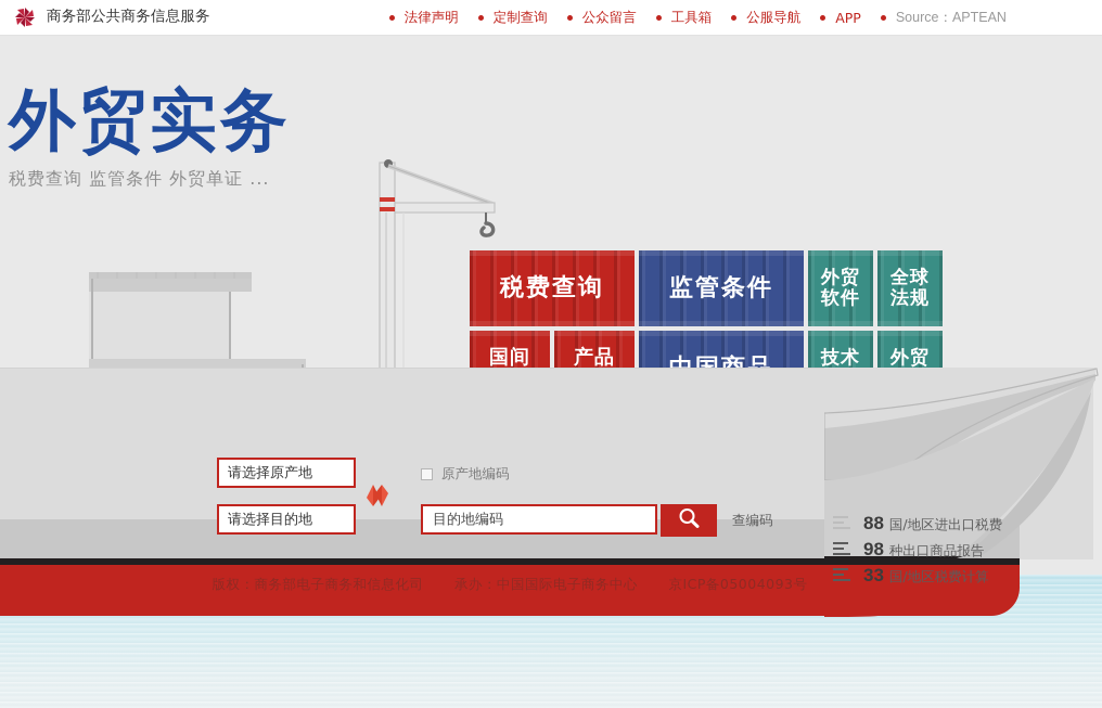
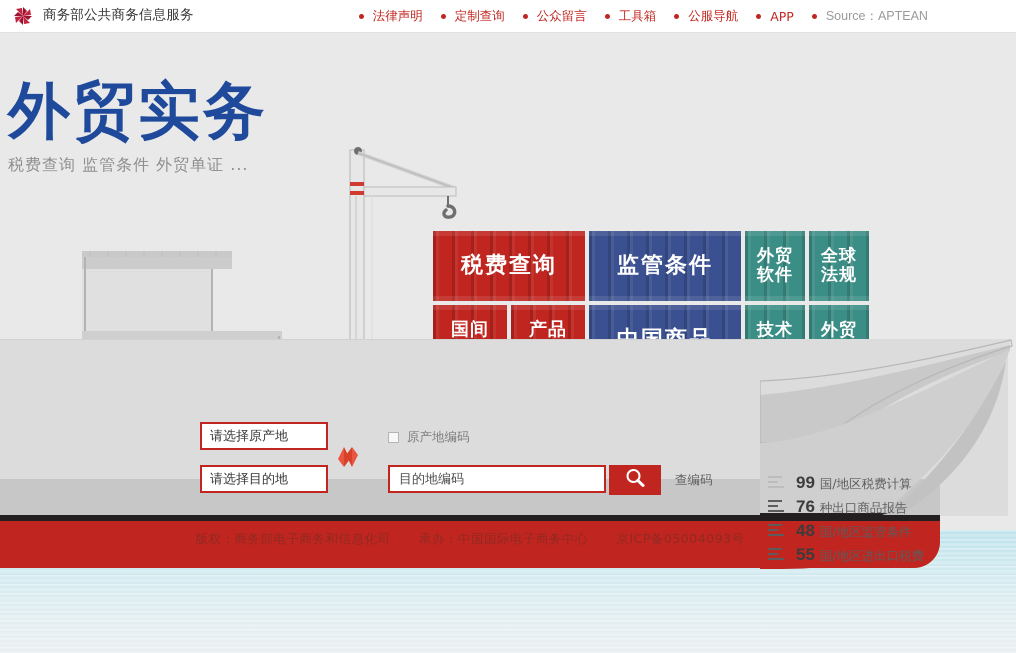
  商务部公共商务信息服务
  法律声明
  定制查询
  公众留言
  工具箱
  公服导航
  APP
  Source：APTEAN
  外贸实务
  税费查询 监管条件 外贸单证 ...
  税费查询
  监管条件
  外贸
  软件
  全球
  法规
  国间
  产品
  技术
  外贸
  版权：商务部电子商务和信息化司 承办：中国国际电子商务中心 京ICP备05004093号
  请选择原产地
  请选择目的地
  原产地编码
  目的地编码
  查编码
- 88
+ 99
- 国/地区进出口税费
+ 国/地区税费计算
- 98
+ 76
  种出口商品报告
+ 48
+ 国/地区监管条件
- 33
+ 55
- 国/地区税费计算
+ 国/地区进出口税费
